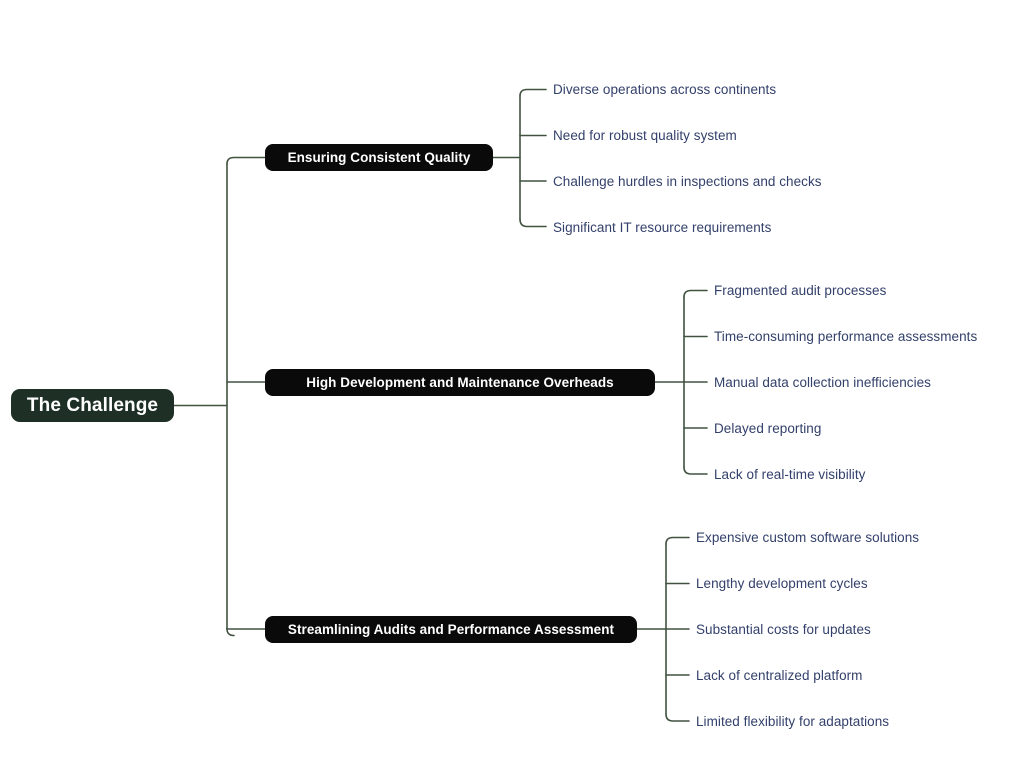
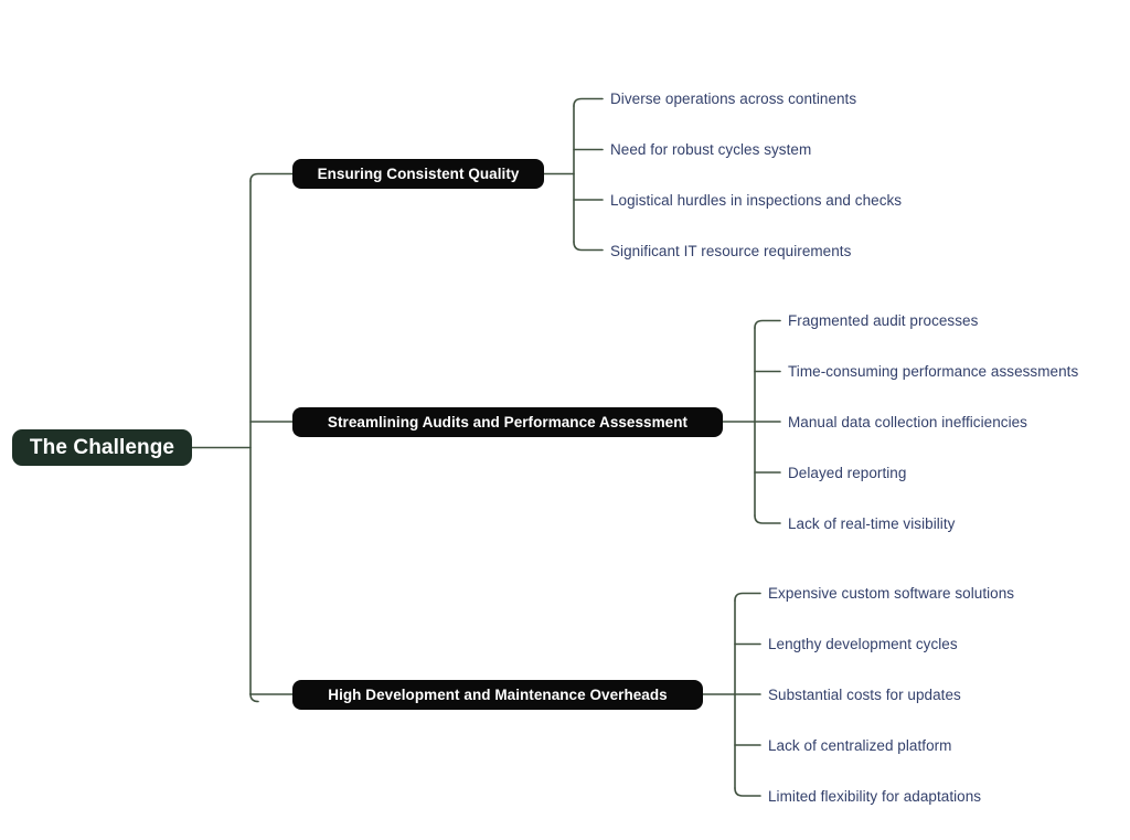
  The Challenge
  Ensuring Consistent Quality
  Diverse operations across continents
- Need for robust quality system
+ Need for robust cycles system
- Challenge hurdles in inspections and checks
+ Logistical hurdles in inspections and checks
  Significant IT resource requirements
- High Development and Maintenance Overheads
+ Streamlining Audits and Performance Assessment
  Fragmented audit processes
  Time-consuming performance assessments
  Manual data collection inefficiencies
  Delayed reporting
  Lack of real-time visibility
- Streamlining Audits and Performance Assessment
+ High Development and Maintenance Overheads
  Expensive custom software solutions
  Lengthy development cycles
  Substantial costs for updates
  Lack of centralized platform
  Limited flexibility for adaptations
